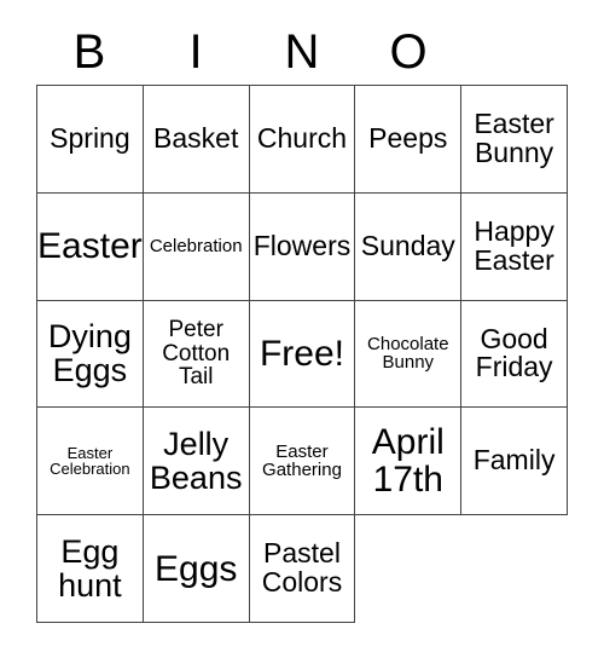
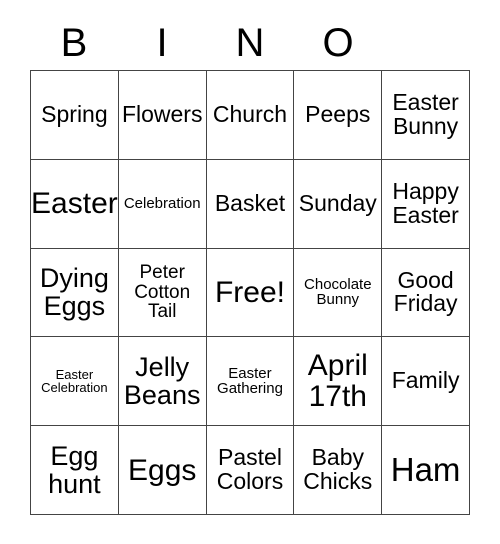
  B
  I
  N
  O
  Spring
- Basket
+ Flowers
  Church
  Peeps
  Easter
  Bunny
  Easter
  Celebration
- Flowers
+ Basket
  Sunday
  Happy
  Easter
  Dying
  Eggs
  Peter
  Cotton
  Tail
  Free!
  Chocolate
  Bunny
  Good
  Friday
  Easter
  Celebration
  Jelly
  Beans
  Easter
  Gathering
  April
  17th
  Family
  Egg
  hunt
  Eggs
  Pastel
  Colors
+ Baby
+ Chicks
+ Ham
